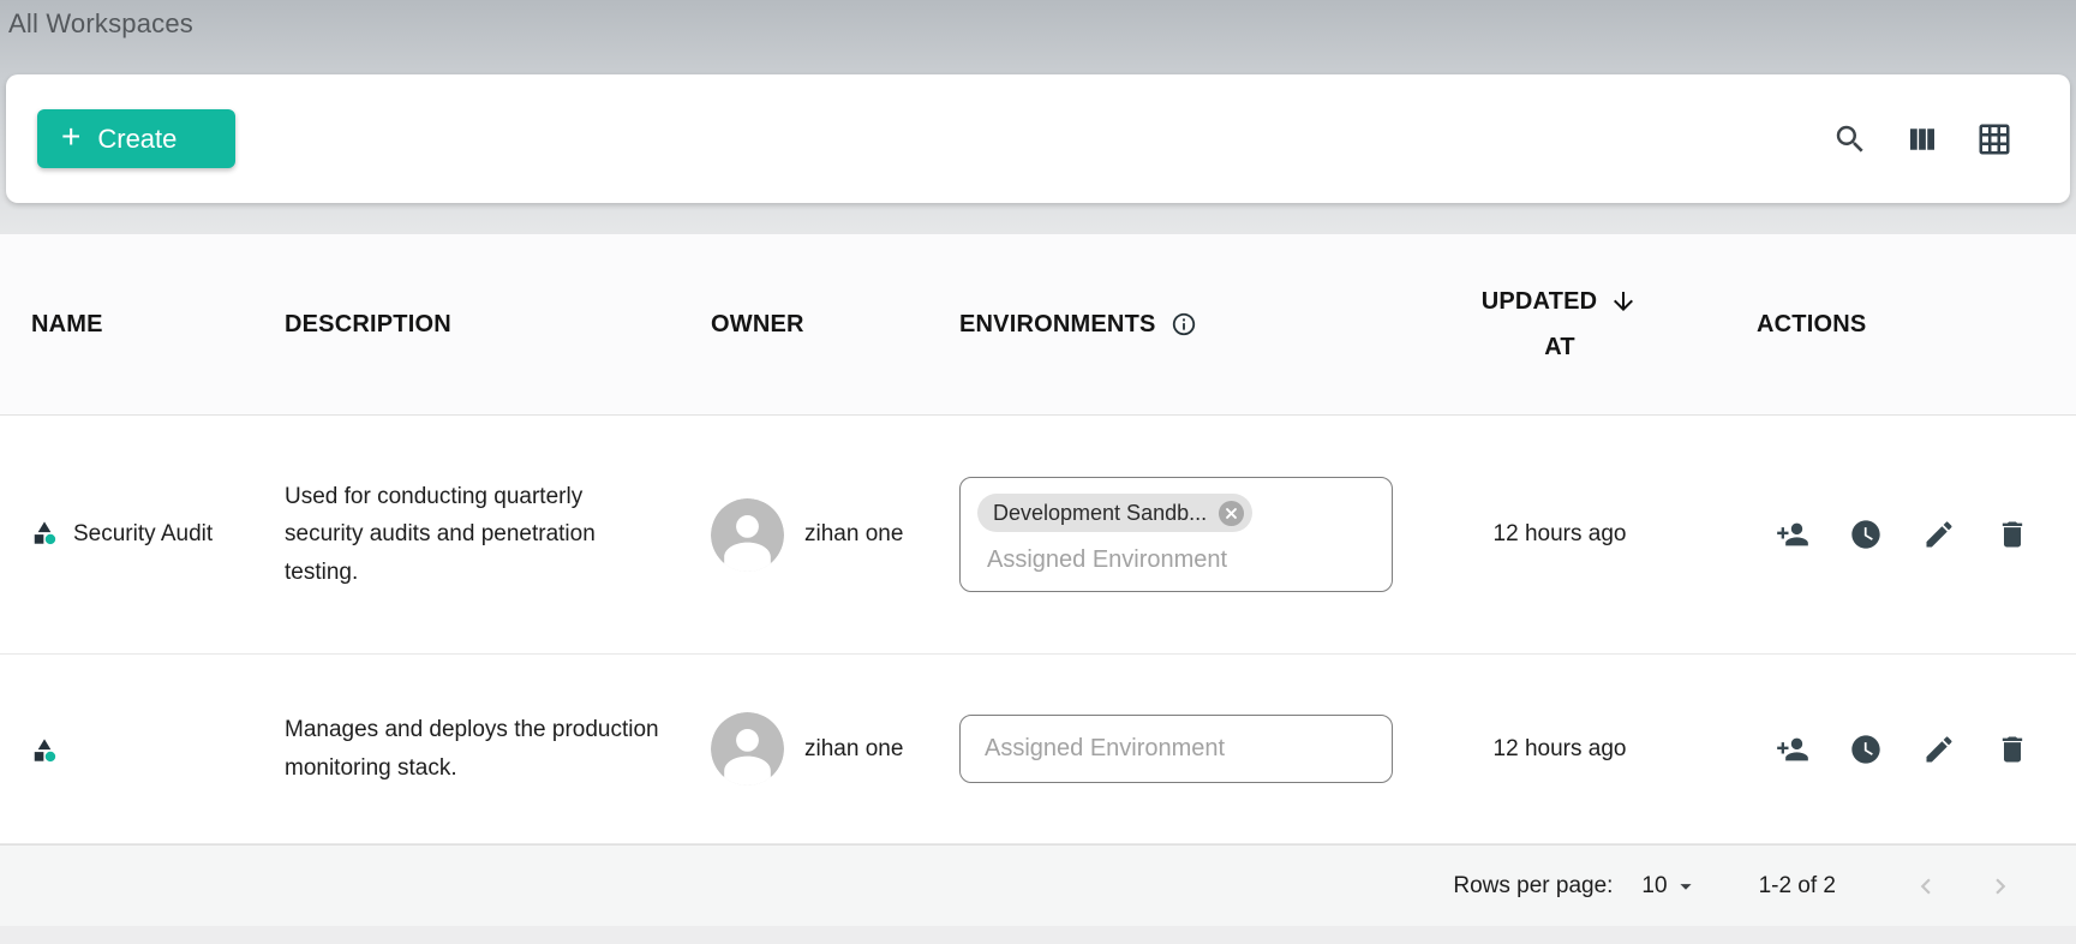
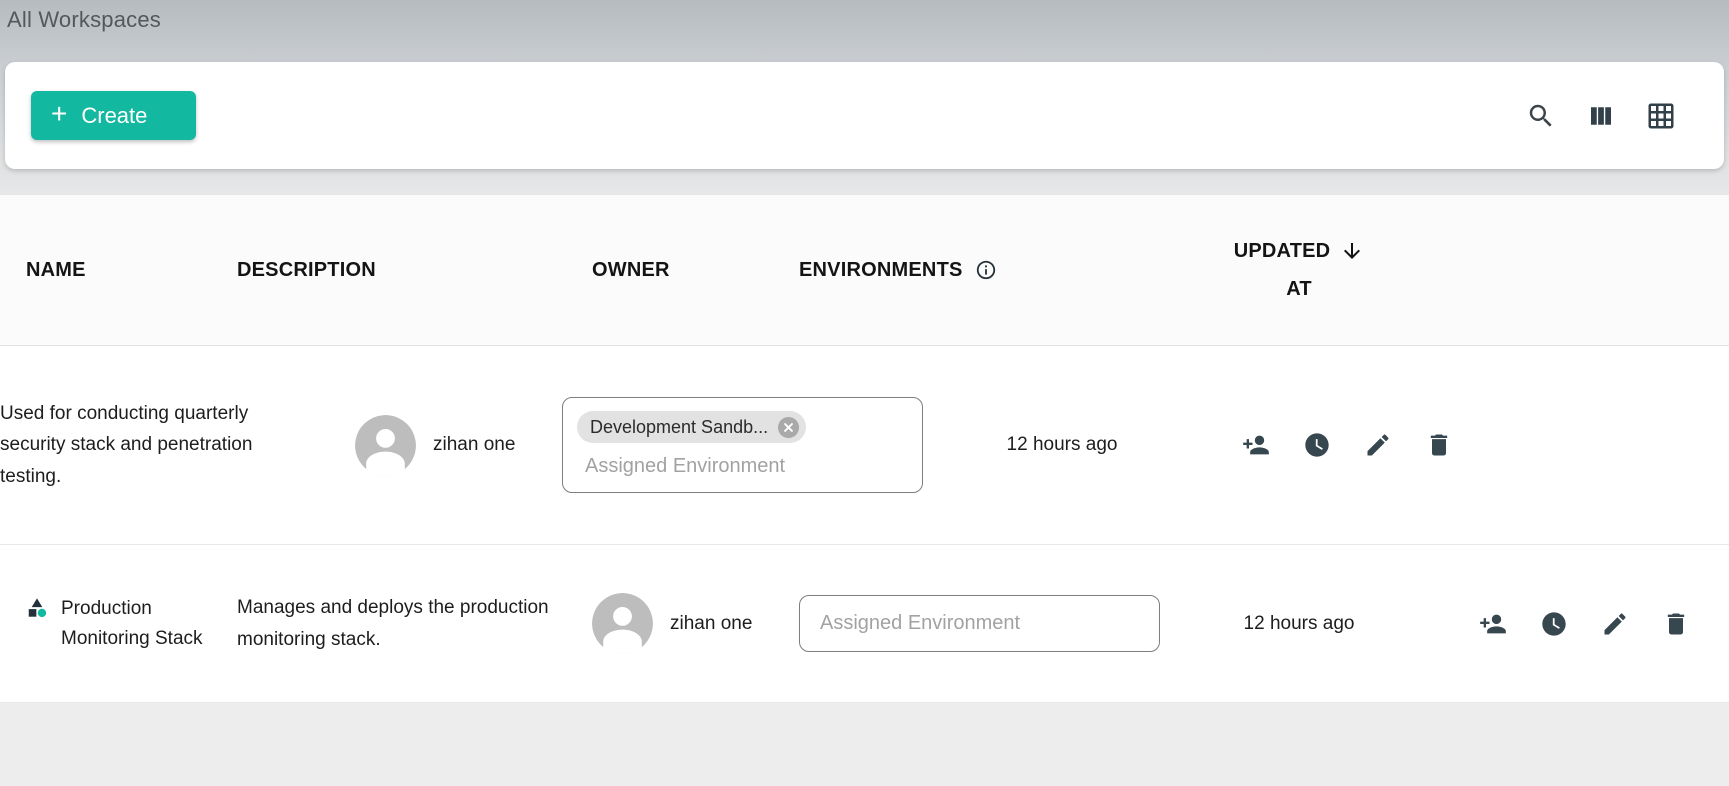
  All Workspaces
  +
  Create
  NAME
  DESCRIPTION
  OWNER
  ENVIRONMENTS
  UPDATED
  AT
- ACTIONS
- Security Audit
- Used for conducting quarterly security audits and penetration testing.
+ Used for conducting quarterly security stack and penetration testing.
  zihan one
  Development Sandb...
  Assigned Environment
  12 hours ago
+ Production Monitoring Stack
  Manages and deploys the production monitoring stack.
  zihan one
  Assigned Environment
  12 hours ago
- Rows per page:
- 10
- 1-2 of 2
